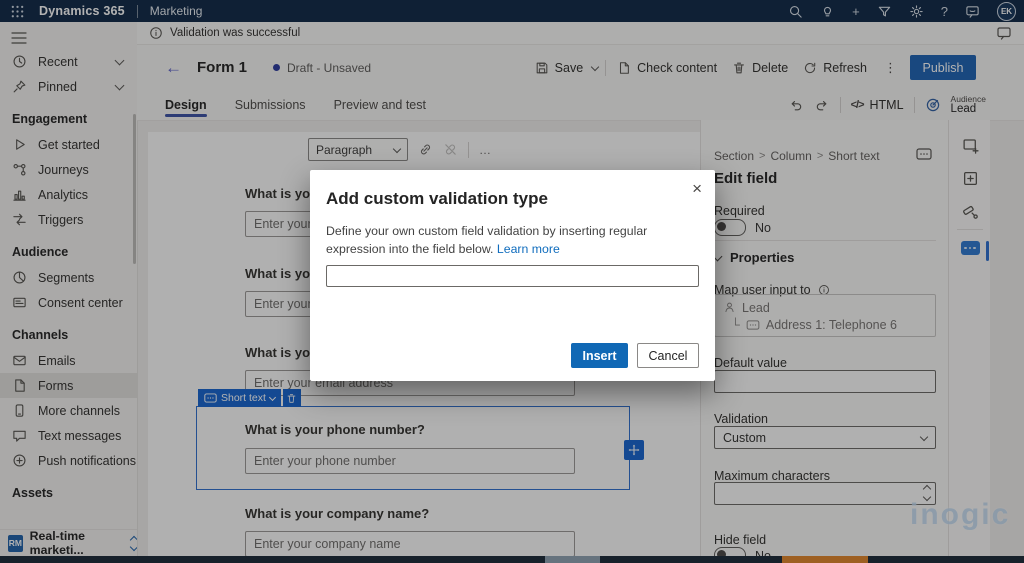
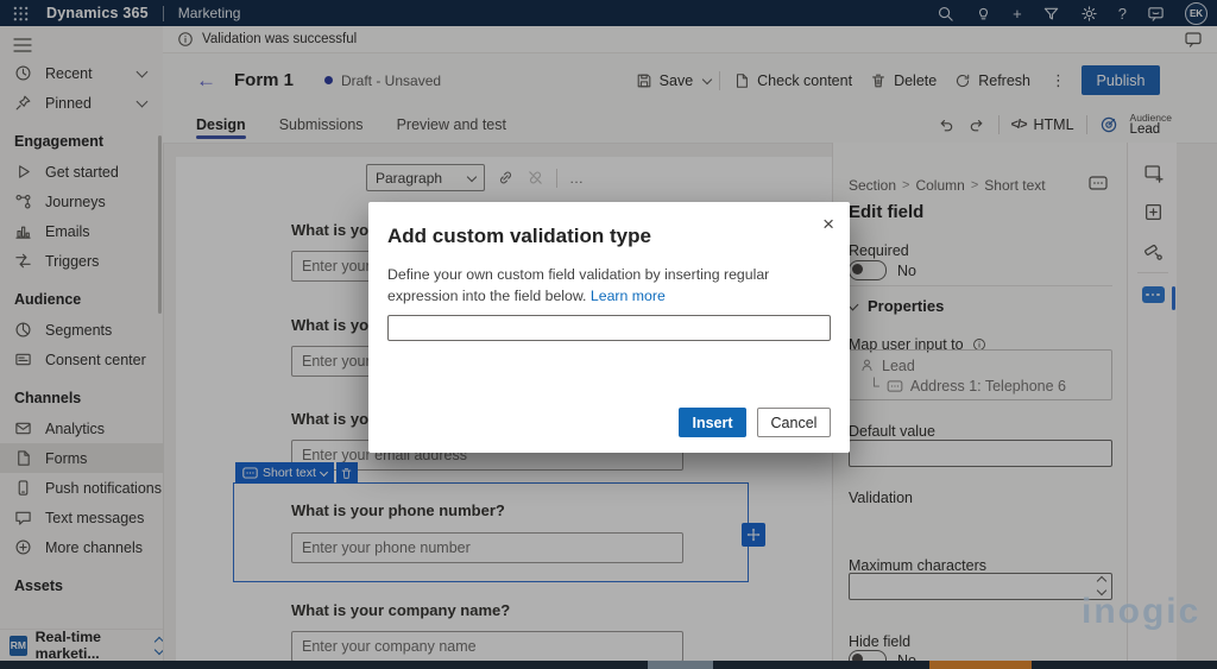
  Dynamics 365
  Marketing
  +
  ?
  EK
  Recent
  Pinned
  Engagement
  Get started
  Journeys
- Analytics
+ Emails
  Triggers
  Audience
  Segments
  Consent center
  Channels
- Emails
+ Analytics
  Forms
- More channels
+ Push notifications
  Text messages
- Push notifications
+ More channels
  Assets
  RM
  Real-time marketi...
  Validation was successful
  ←
  Form 1
  Draft - Unsaved
  Save
  Check content
  Delete
  Refresh
  ⋮
  Publish
  Design
  Submissions
  Preview and test
  </>
  HTML
  Audience
  Lead
  Paragraph
  …
  Enter your email address
  Short text
  What is your phone number?
  Enter your phone number
  What is your company name?
  Enter your company name
  Section
  >
  Column
  >
  Short text
  Edit field
  Required
  No
  Properties
  Map user input to
  Lead
  └
  Address 1: Telephone 6
  Default value
  Validation
- Custom
  Maximum characters
  Hide field
  inogic
  Add custom validation type
  ×
  Define your own custom field validation by inserting regular expression into the field below. Learn more
  Insert
  Cancel
